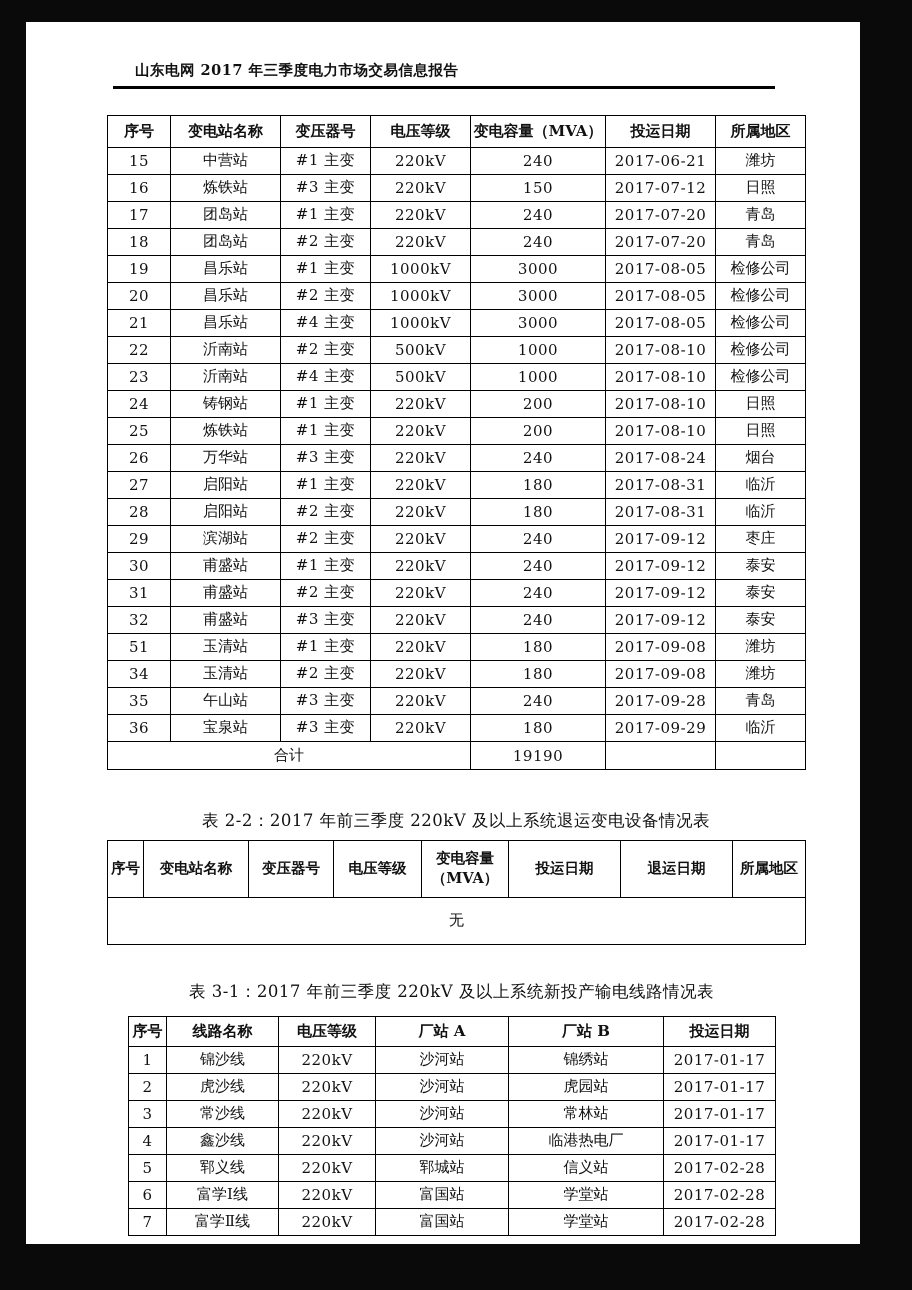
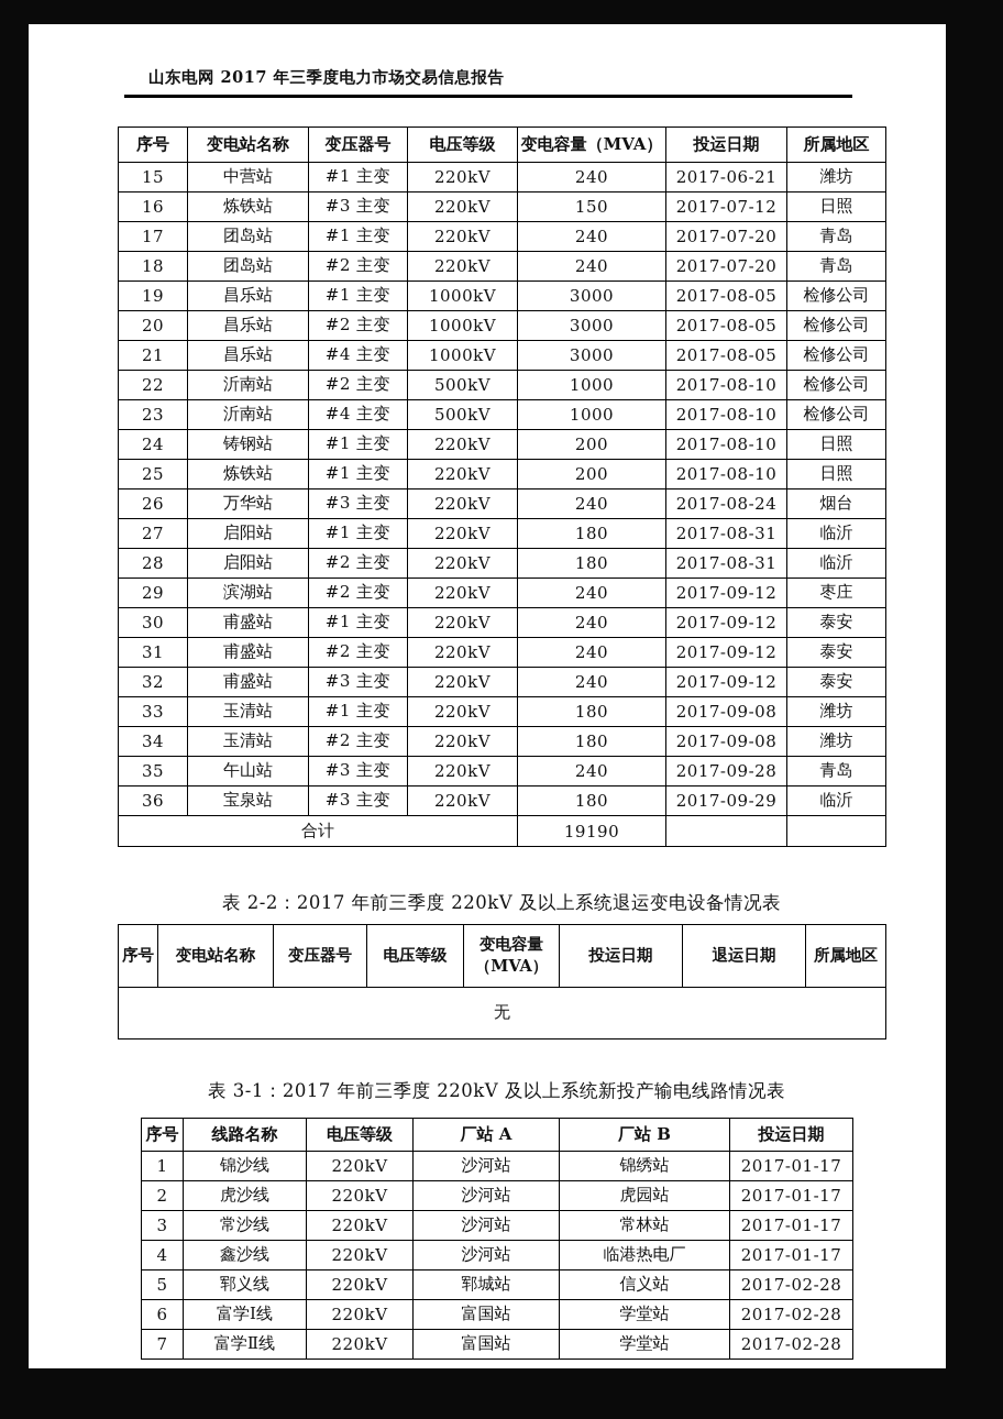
  山东电网 2017 年三季度电力市场交易信息报告
  序号	变电站名称	变压器号	电压等级	变电容量（MVA）	投运日期	所属地区
  15	中营站	#1 主变	220kV	240	2017-06-21	潍坊
  16	炼铁站	#3 主变	220kV	150	2017-07-12	日照
  17	团岛站	#1 主变	220kV	240	2017-07-20	青岛
  18	团岛站	#2 主变	220kV	240	2017-07-20	青岛
  19	昌乐站	#1 主变	1000kV	3000	2017-08-05	检修公司
  20	昌乐站	#2 主变	1000kV	3000	2017-08-05	检修公司
  21	昌乐站	#4 主变	1000kV	3000	2017-08-05	检修公司
  22	沂南站	#2 主变	500kV	1000	2017-08-10	检修公司
  23	沂南站	#4 主变	500kV	1000	2017-08-10	检修公司
  24	铸钢站	#1 主变	220kV	200	2017-08-10	日照
  25	炼铁站	#1 主变	220kV	200	2017-08-10	日照
  26	万华站	#3 主变	220kV	240	2017-08-24	烟台
  27	启阳站	#1 主变	220kV	180	2017-08-31	临沂
  28	启阳站	#2 主变	220kV	180	2017-08-31	临沂
  29	滨湖站	#2 主变	220kV	240	2017-09-12	枣庄
  30	甫盛站	#1 主变	220kV	240	2017-09-12	泰安
  31	甫盛站	#2 主变	220kV	240	2017-09-12	泰安
  32	甫盛站	#3 主变	220kV	240	2017-09-12	泰安
- 51	玉清站	#1 主变	220kV	180	2017-09-08	潍坊
+ 33	玉清站	#1 主变	220kV	180	2017-09-08	潍坊
  34	玉清站	#2 主变	220kV	180	2017-09-08	潍坊
  35	午山站	#3 主变	220kV	240	2017-09-28	青岛
  36	宝泉站	#3 主变	220kV	180	2017-09-29	临沂
  合计	19190
  表 2-2：2017 年前三季度 220kV 及以上系统退运变电设备情况表
  序号	变电站名称	变压器号	电压等级	变电容量（MVA）	投运日期	退运日期	所属地区
  无
  表 3-1：2017 年前三季度 220kV 及以上系统新投产输电线路情况表
  序号	线路名称	电压等级	厂站 A	厂站 B	投运日期
  1	锦沙线	220kV	沙河站	锦绣站	2017-01-17
  2	虎沙线	220kV	沙河站	虎园站	2017-01-17
  3	常沙线	220kV	沙河站	常林站	2017-01-17
  4	鑫沙线	220kV	沙河站	临港热电厂	2017-01-17
  5	郓义线	220kV	郓城站	信义站	2017-02-28
  6	富学Ⅰ线	220kV	富国站	学堂站	2017-02-28
  7	富学Ⅱ线	220kV	富国站	学堂站	2017-02-28
